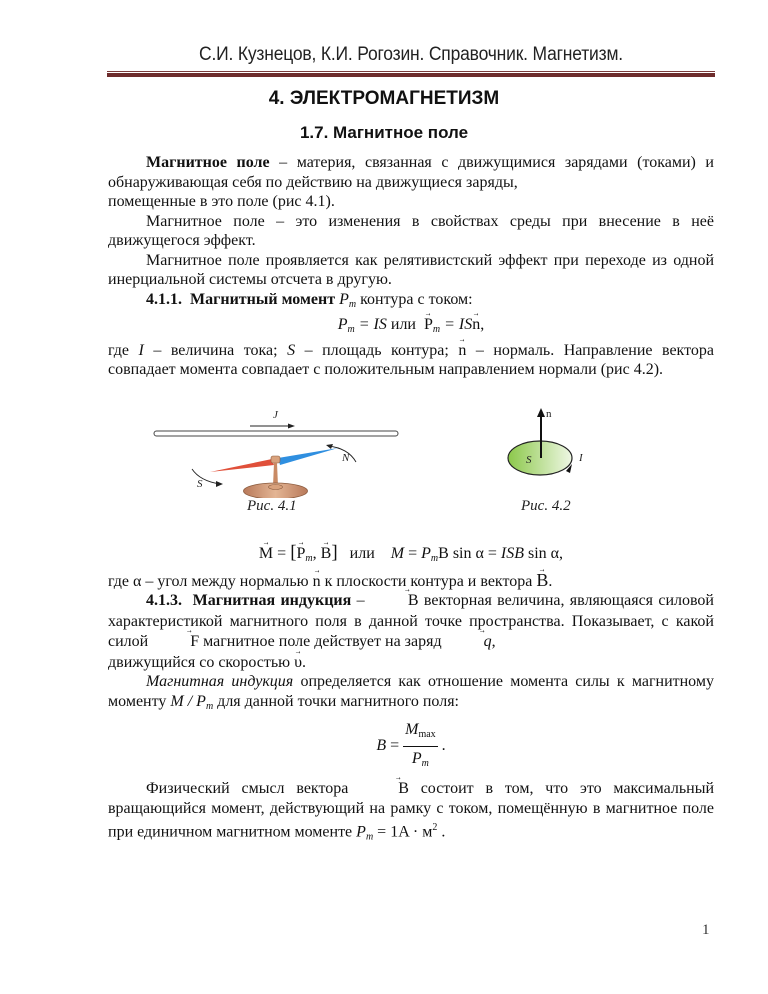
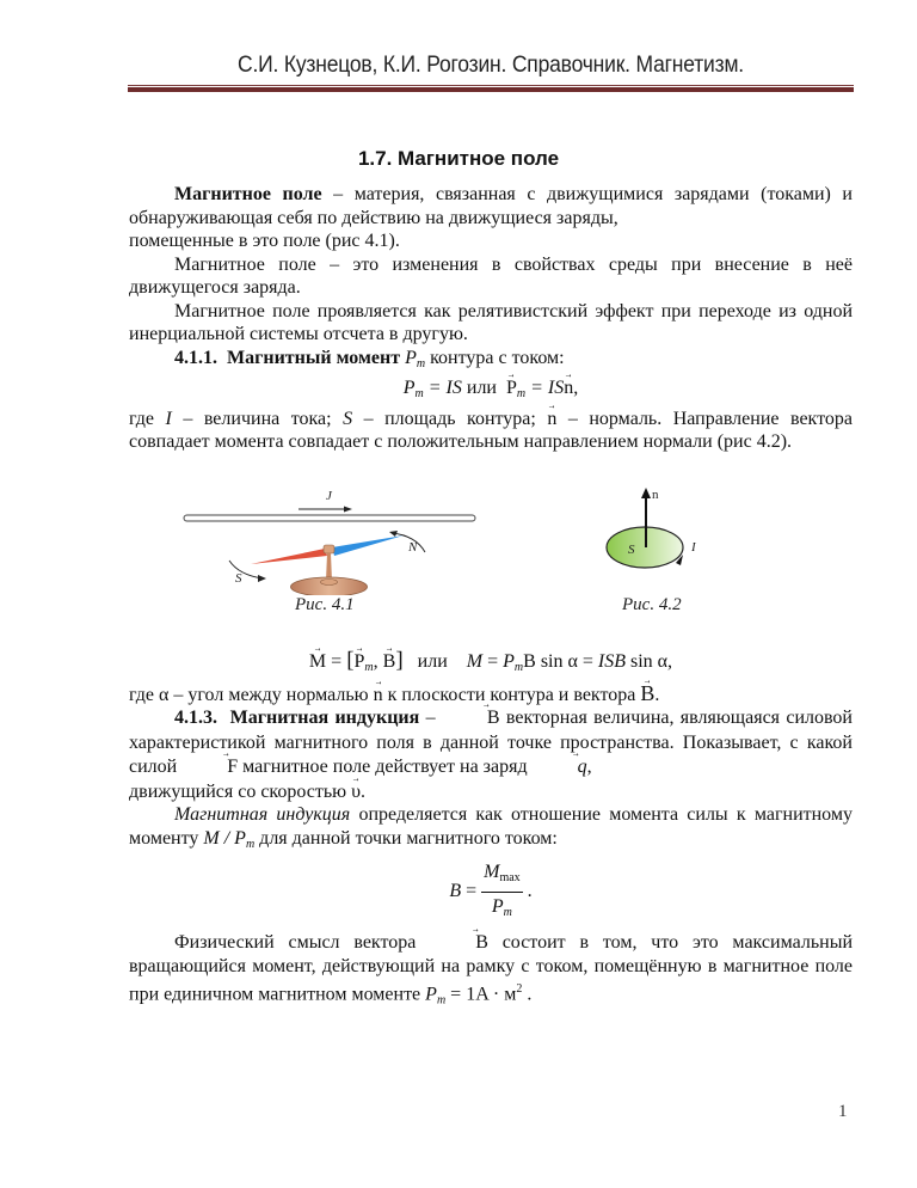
  С.И. Кузнецов, К.И. Рогозин. Справочник. Магнетизм.
- 4. ЭЛЕКТРОМАГНЕТИЗМ
  1.7. Магнитное поле
  Магнитное поле – материя, связанная с движущимися зарядами (токами) и обнаруживающая себя по действию на движущиеся заряды,
  помещенные в это поле (рис 4.1).
- Магнитное поле – это изменения в свойствах среды при внесение в неё движущегося эффект.
+ Магнитное поле – это изменения в свойствах среды при внесение в неё движущегося заряда.
  Магнитное поле проявляется как релятивистский эффект при переходе из одной инерциальной системы отсчета в другую.
  4.1.1. Магнитный момент Pm контура с током:
  Pm = IS или Pm = ISn,
  где I – величина тока; S – площадь контура; n – нормаль. Направление вектора совпадает момента совпадает с положительным направлением нормали (рис 4.2).
  J
  N
  S
  Рис. 4.1
  n
  S
  I
  Рис. 4.2
  M = [Pm, B] или M = PmB sin α = ISB sin α,
  где α – угол между нормалью n к плоскости контура и вектора B.
  4.1.3. Магнитная индукция – B векторная величина, являющаяся силовой характеристикой магнитного поля в данной точке пространства. Показывает, с какой силой F магнитное поле действует на заряд q,
  движущийся со скоростью υ.
- Магнитная индукция определяется как отношение момента силы к магнитному моменту M / Pm для данной точки магнитного поля:
+ Магнитная индукция определяется как отношение момента силы к магнитному моменту M / Pm для данной точки магнитного током:
  B =
  Mmax
  Pm
  .
  Физический смысл вектора B состоит в том, что это максимальный вращающийся момент, действующий на рамку с током, помещённую в магнитное поле при единичном магнитном моменте Pm = 1A · м2 .
  1
